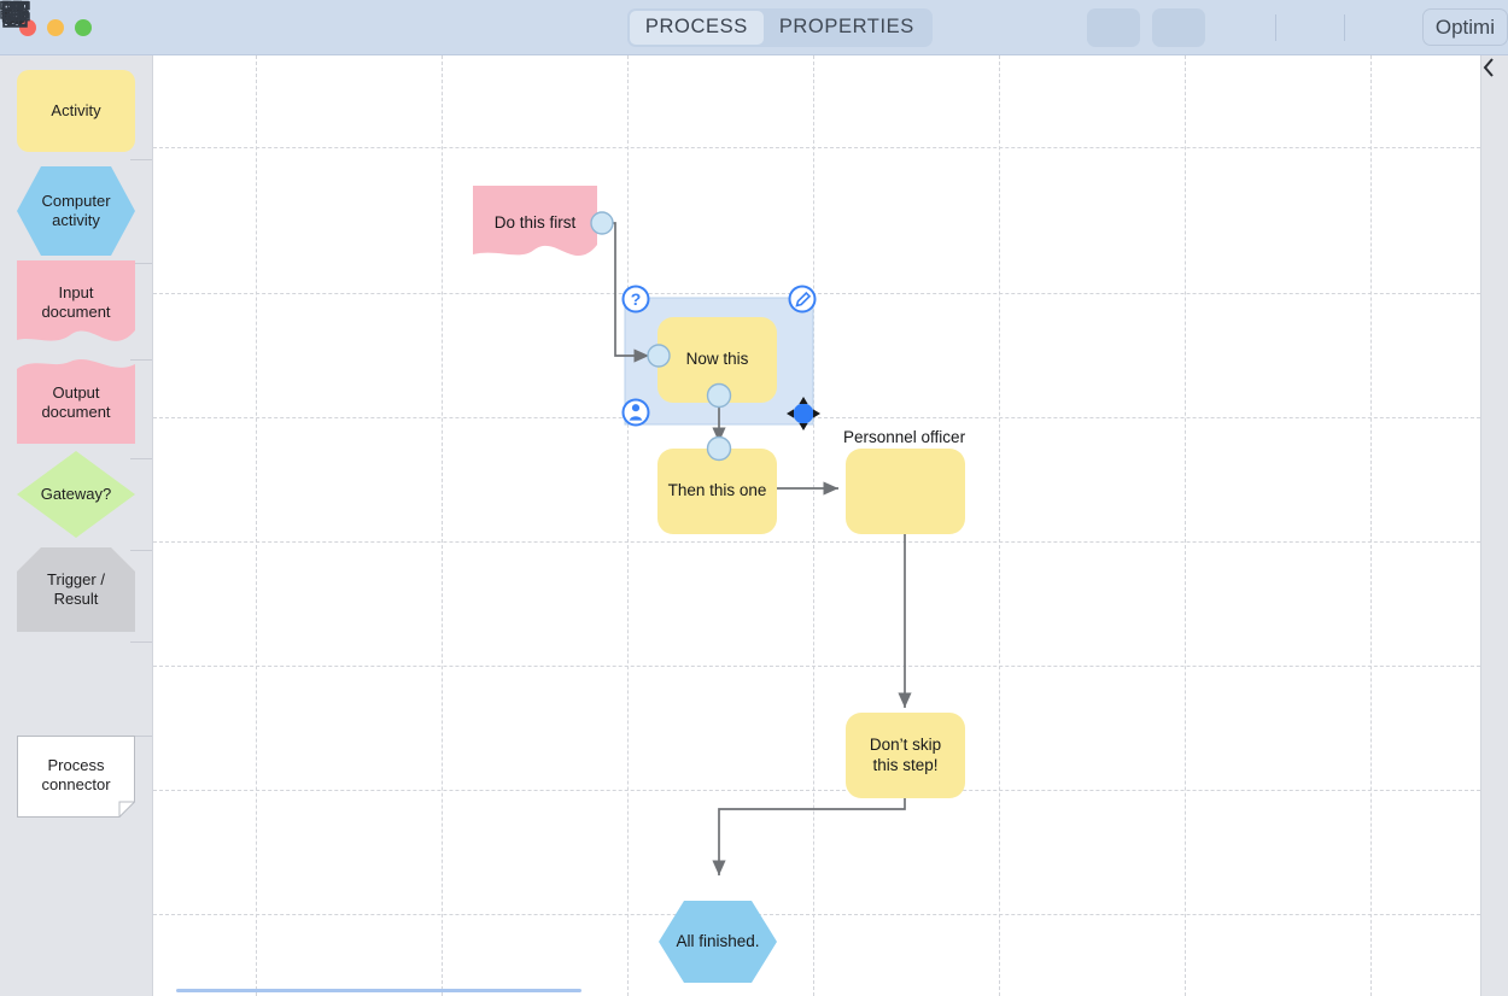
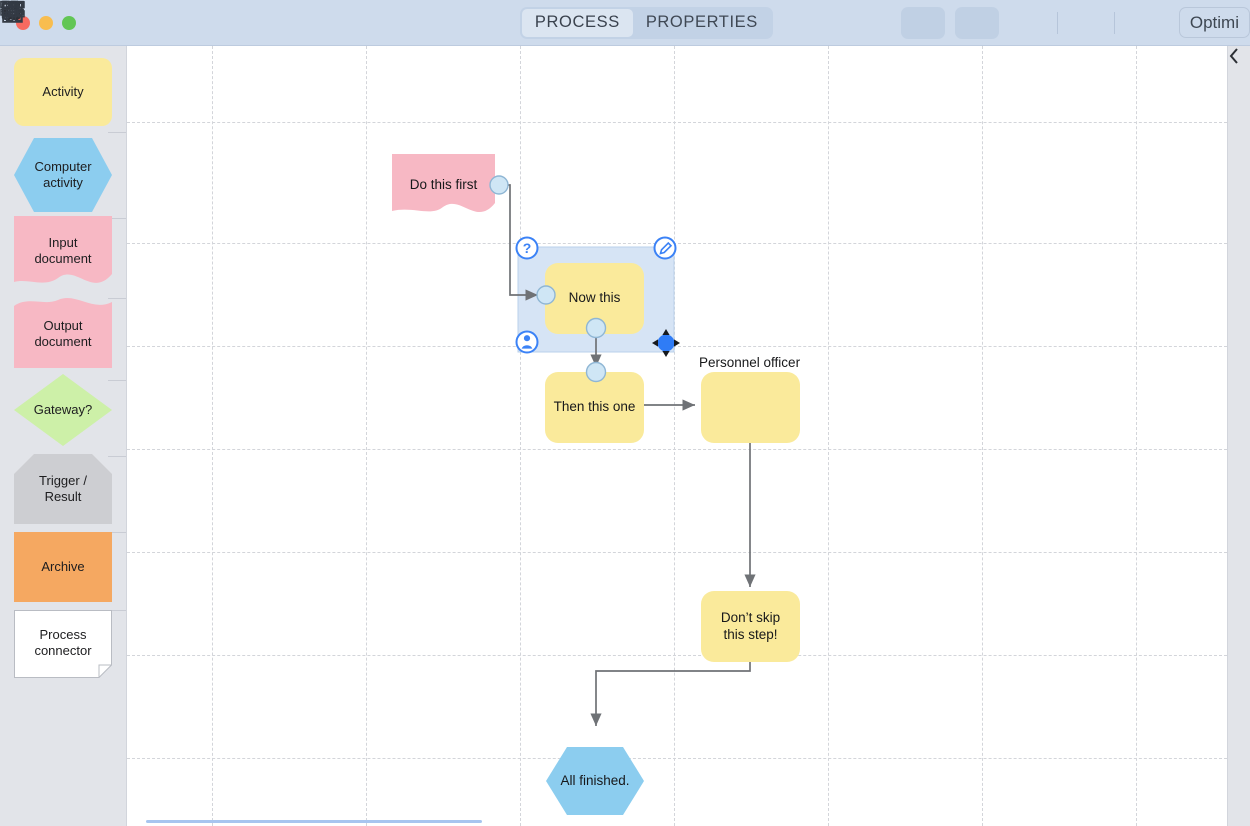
  PROCESS
  PROPERTIES
  Optimi
  Activity
  Computer
  activity
  Input
  document
  Output
  document
  Gateway?
  Trigger /
  Result
+ Archive
  Process
  connector
  ?
  Do this first
  Now this
  Then this one
  Don’t skip
  this step!
  All finished.
  Personnel officer
